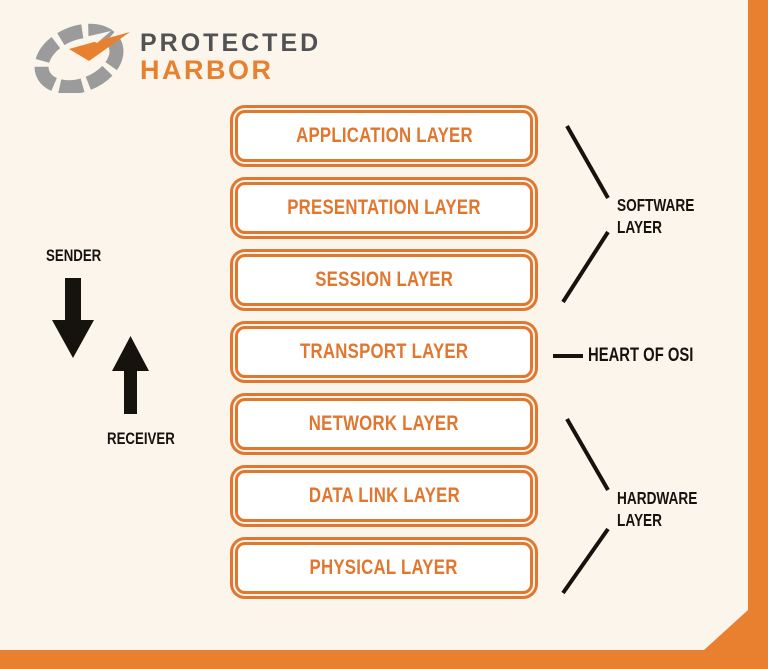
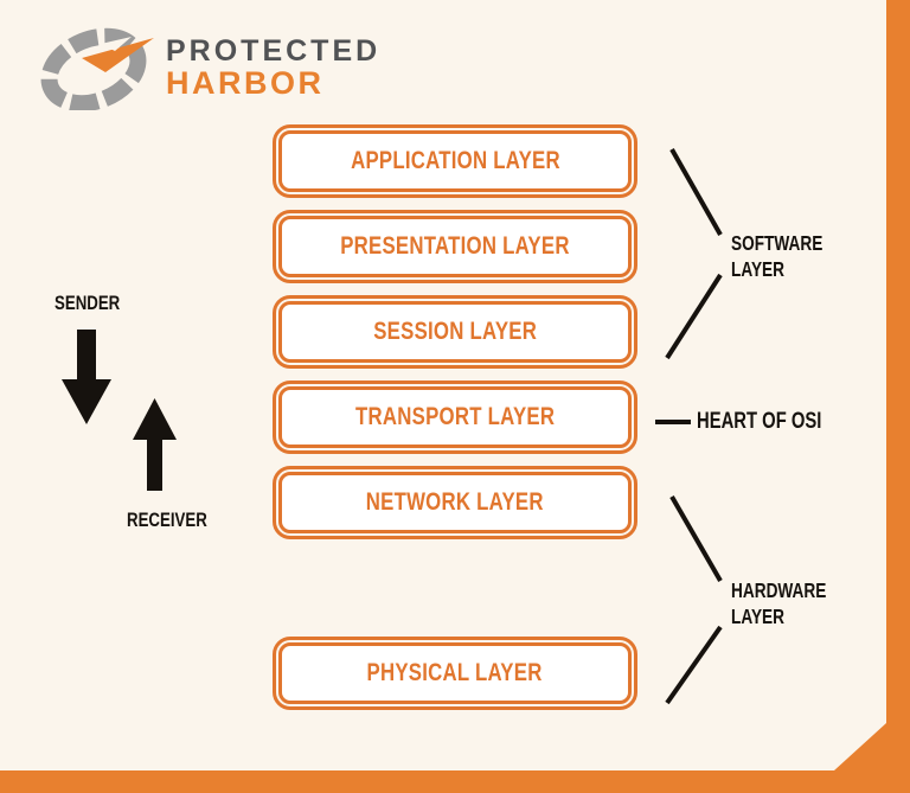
  PROTECTED
  HARBOR
  APPLICATION LAYER
  PRESENTATION LAYER
  SESSION LAYER
  TRANSPORT LAYER
  NETWORK LAYER
- DATA LINK LAYER
  PHYSICAL LAYER
  SENDER
  RECEIVER
  SOFTWARE
  LAYER
  HEART OF OSI
  HARDWARE
  LAYER
